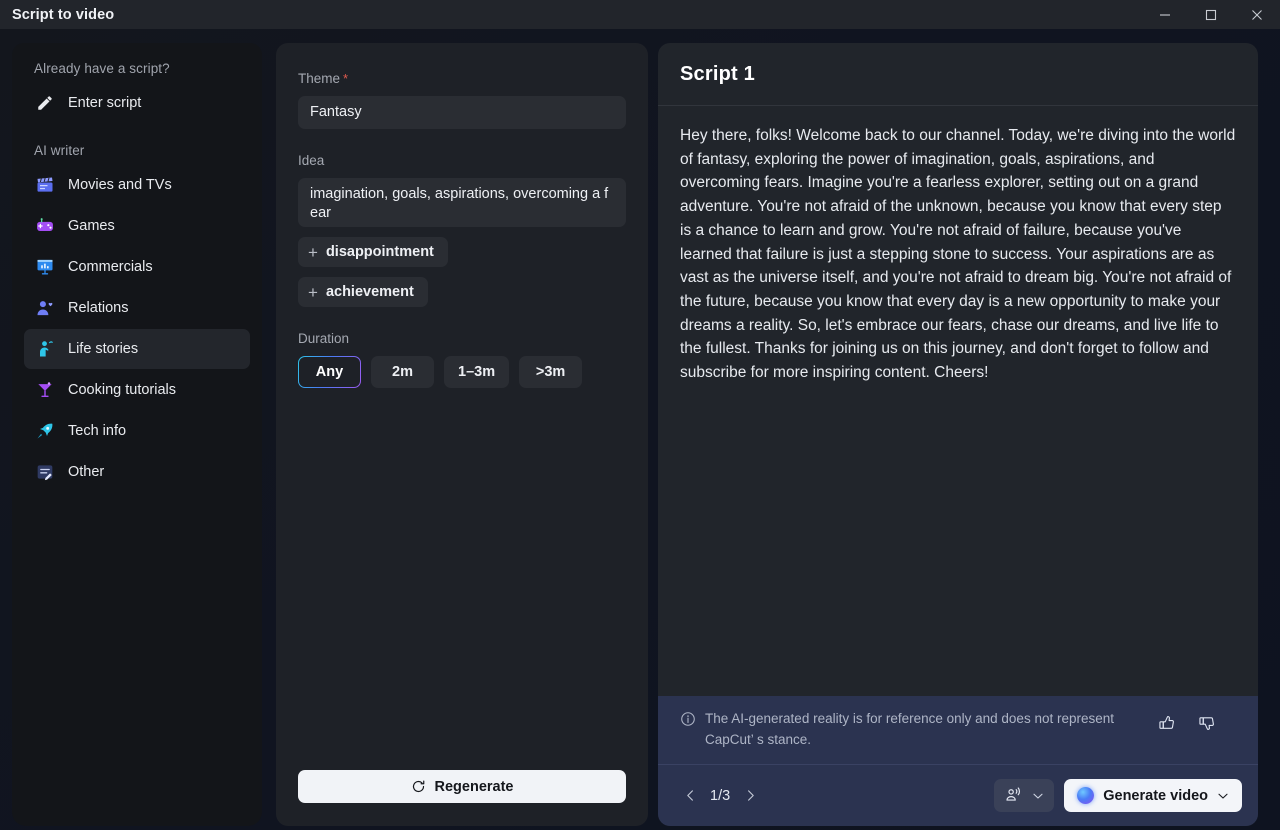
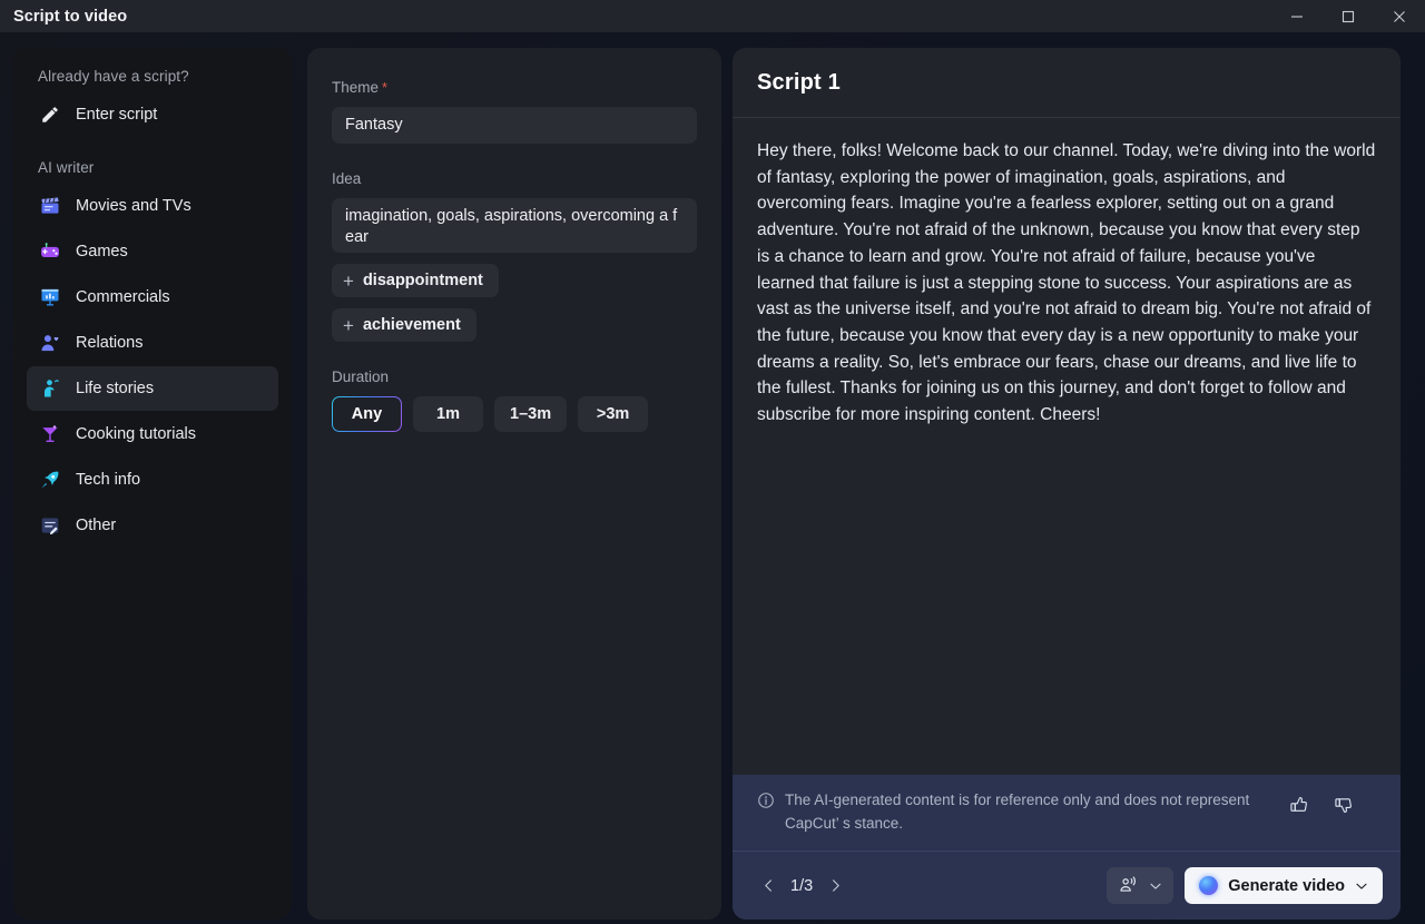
  Script to video
  Already have a script?
  Enter script
  AI writer
  Movies and TVs
  Games
  Commercials
  Relations
  Life stories
  Cooking tutorials
  Tech info
  Other
  Theme
  *
  Fantasy
  Idea
  imagination, goals, aspirations, overcoming a fear
  +
  disappointment
  +
  achievement
  Duration
  Any
- 2m
+ 1m
  1–3m
  >3m
- Regenerate
  Script 1
  Hey there, folks! Welcome back to our channel. Today, we're diving into the world of fantasy, exploring the power of imagination, goals, aspirations, and overcoming fears. Imagine you're a fearless explorer, setting out on a grand adventure. You're not afraid of the unknown, because you know that every step is a chance to learn and grow. You're not afraid of failure, because you've learned that failure is just a stepping stone to success. Your aspirations are as vast as the universe itself, and you're not afraid to dream big. You're not afraid of the future, because you know that every day is a new opportunity to make your dreams a reality. So, let's embrace our fears, chase our dreams, and live life to the fullest. Thanks for joining us on this journey, and don't forget to follow and subscribe for more inspiring content. Cheers!
- The AI-generated reality is for reference only and does not represent CapCut’ s stance.
+ The AI-generated content is for reference only and does not represent CapCut’ s stance.
  1/3
  Generate video
